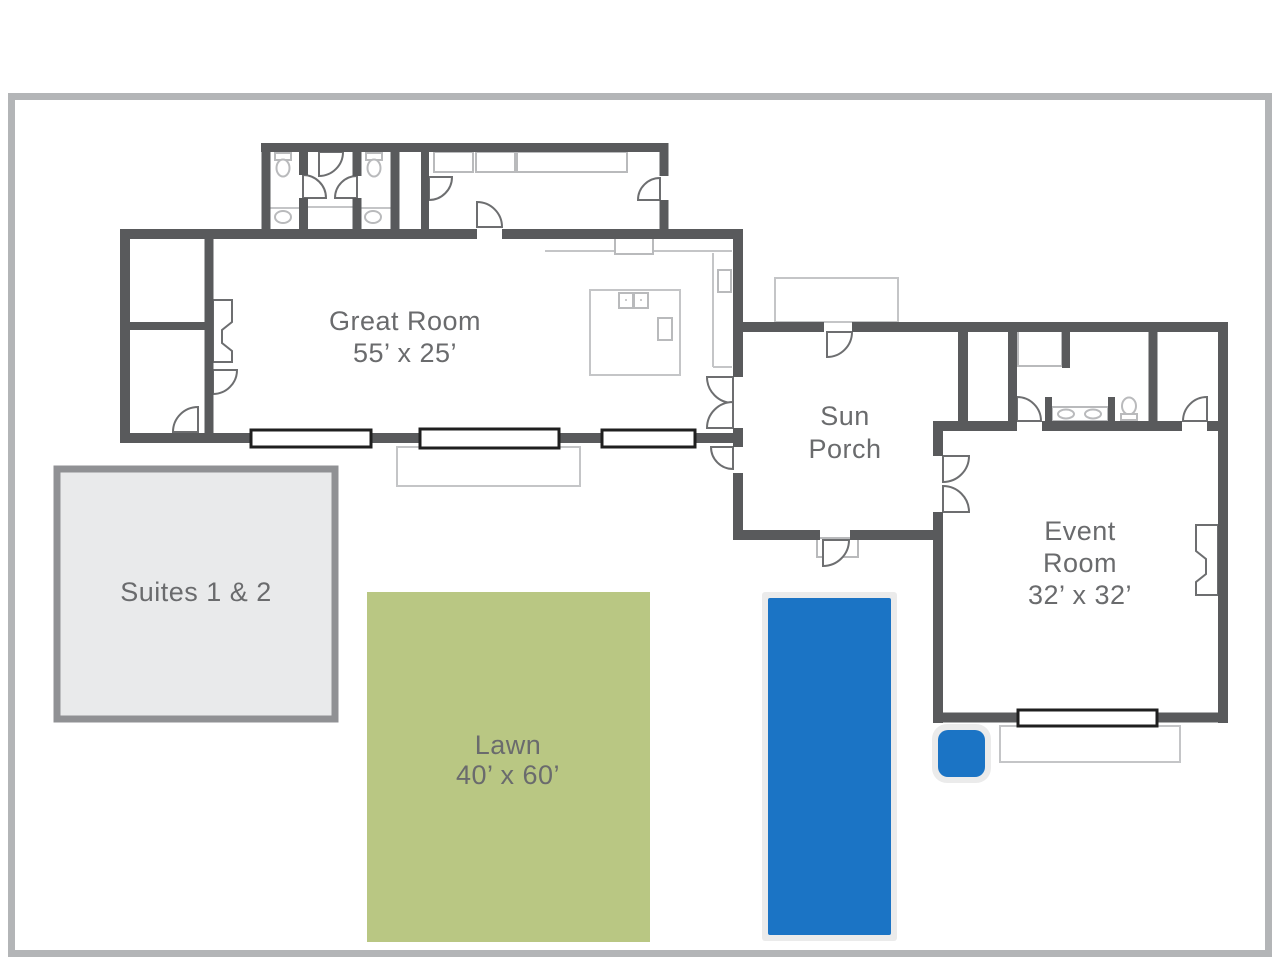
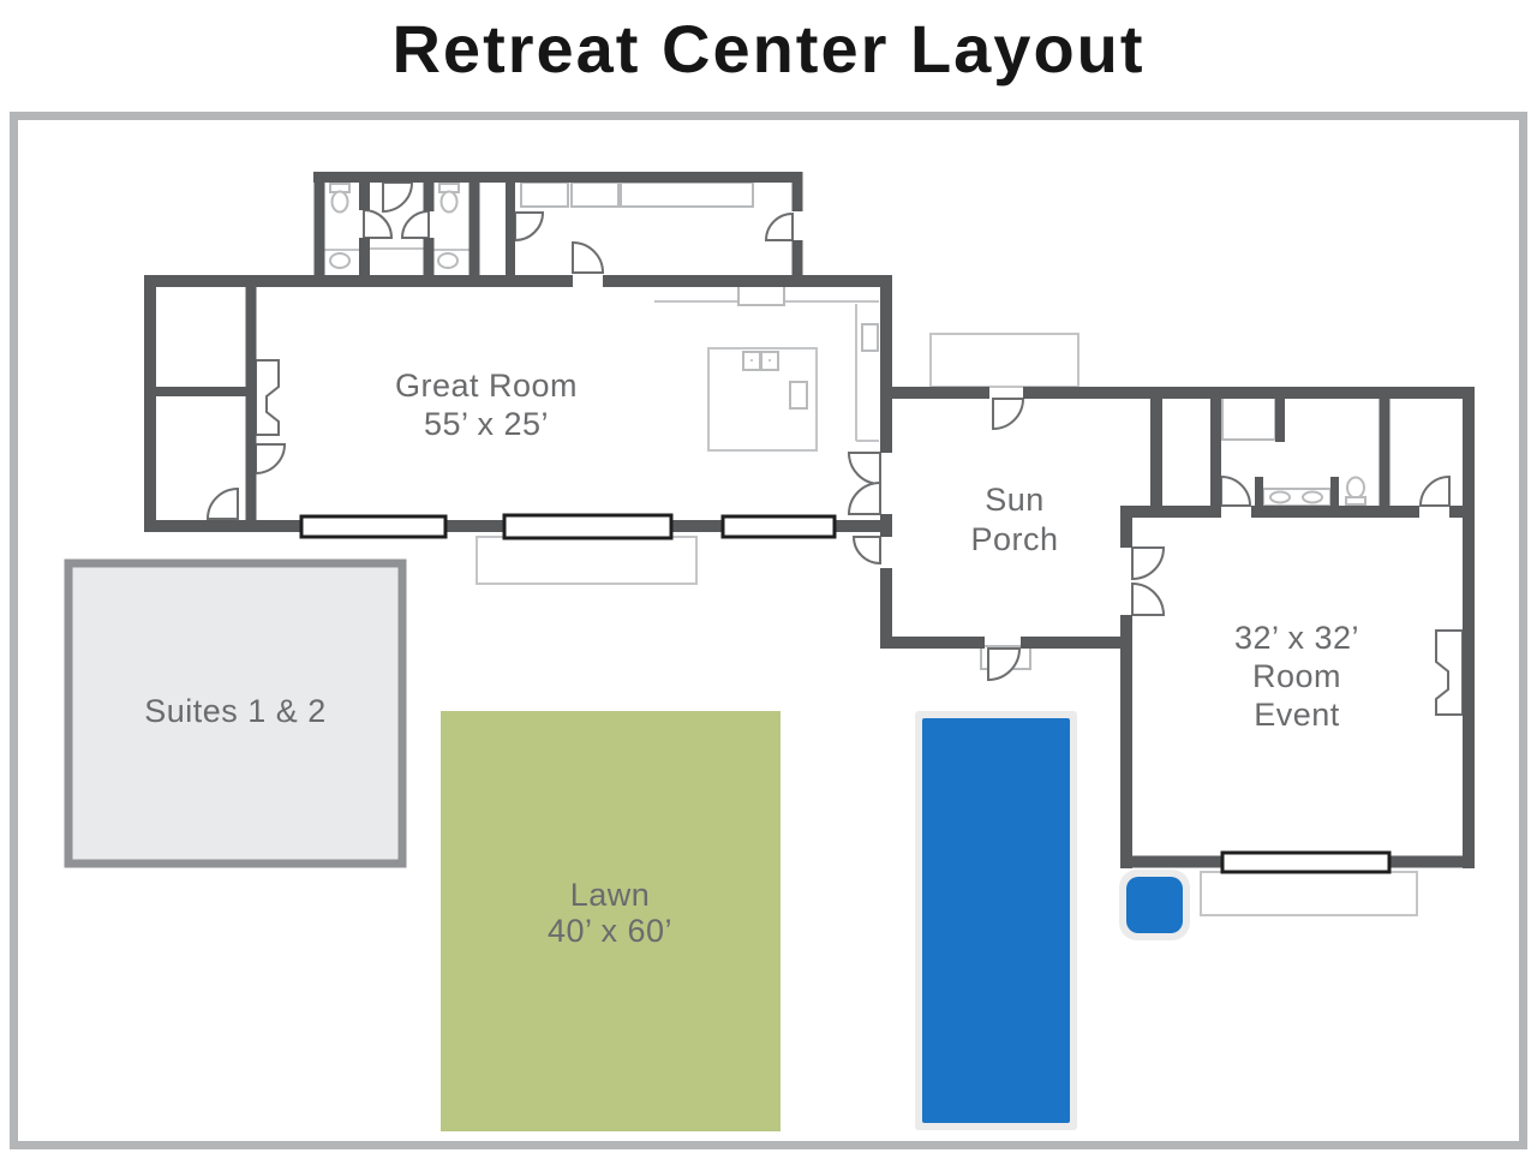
+ Retreat Center Layout
  Great Room
  55’ x 25’
  Sun
  Porch
- Event
+ 32’ x 32’
  Room
- 32’ x 32’
+ Event
  Suites 1 & 2
  Lawn
  40’ x 60’
